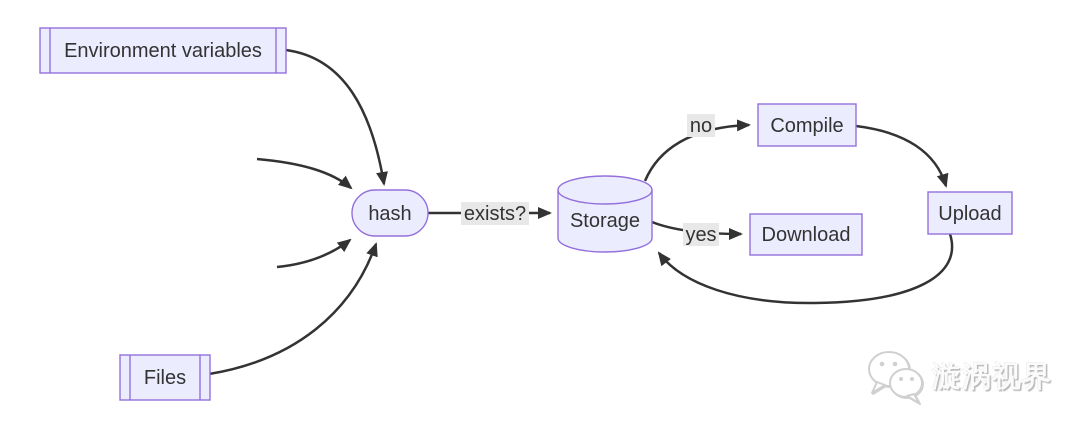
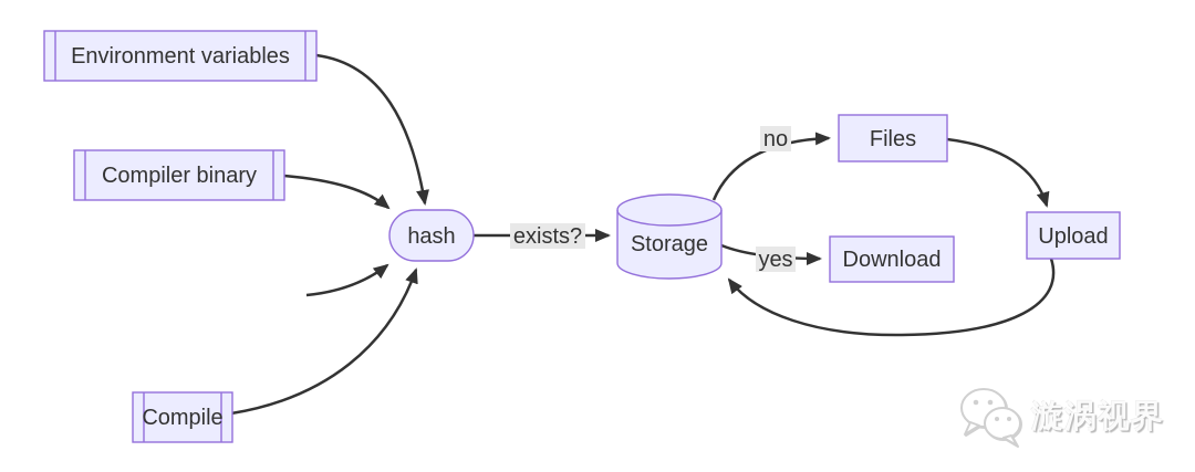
  exists?
  no
  yes
  Environment variables
+ Compiler binary
- Files
+ Compile
  hash
  Storage
- Compile
+ Files
  Download
  Upload
  漩涡视界
